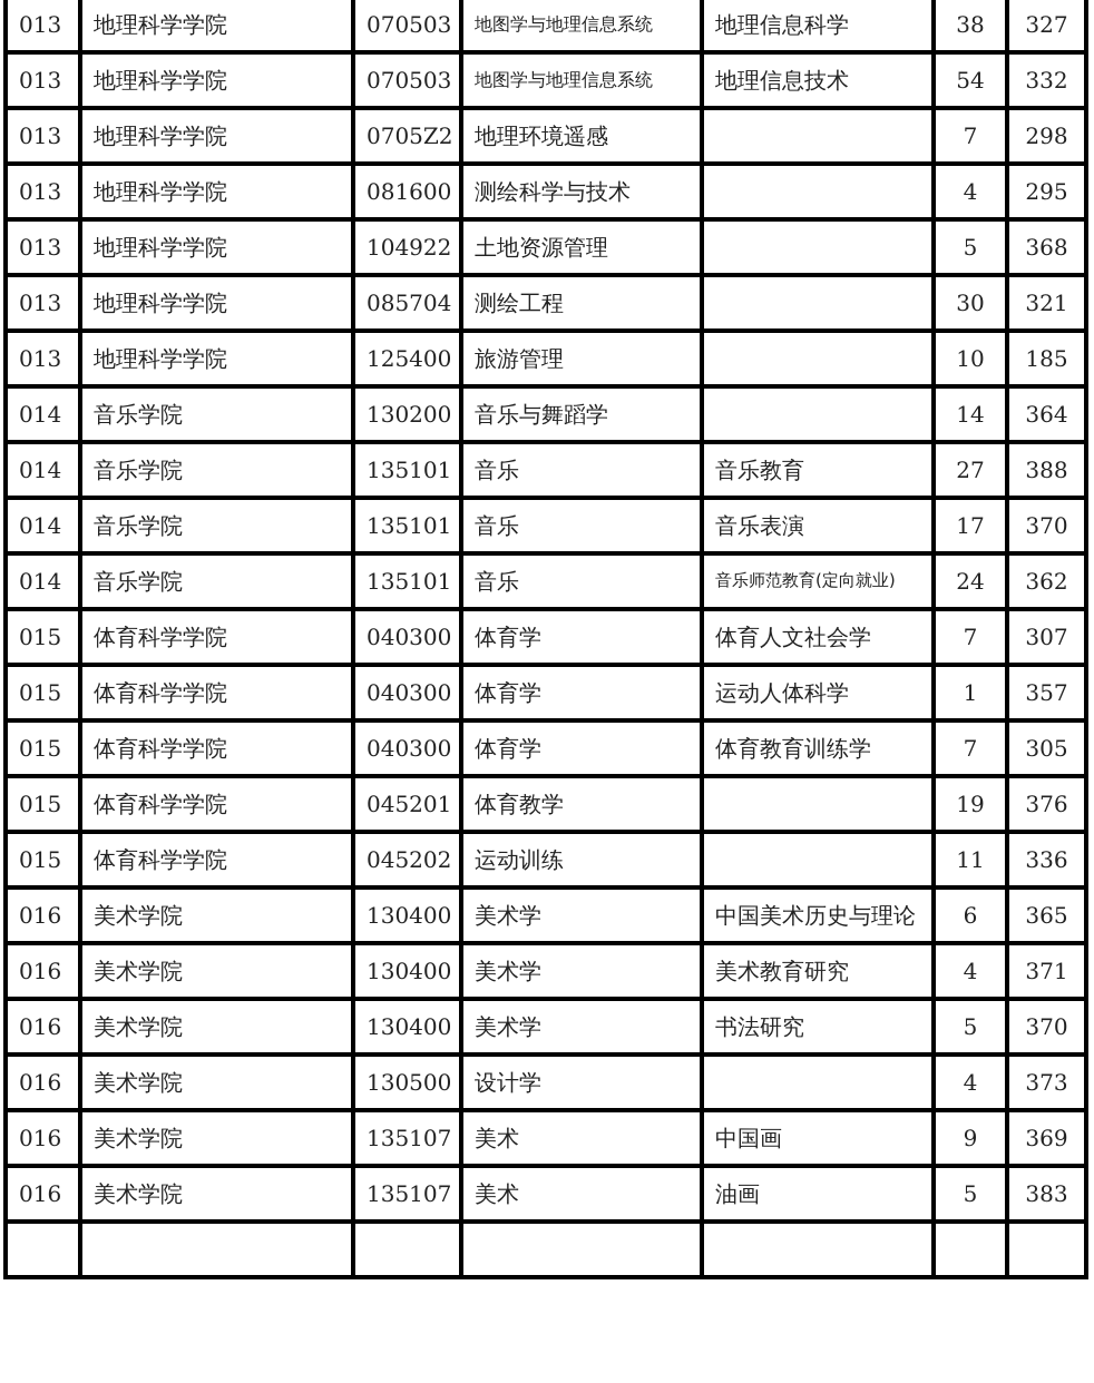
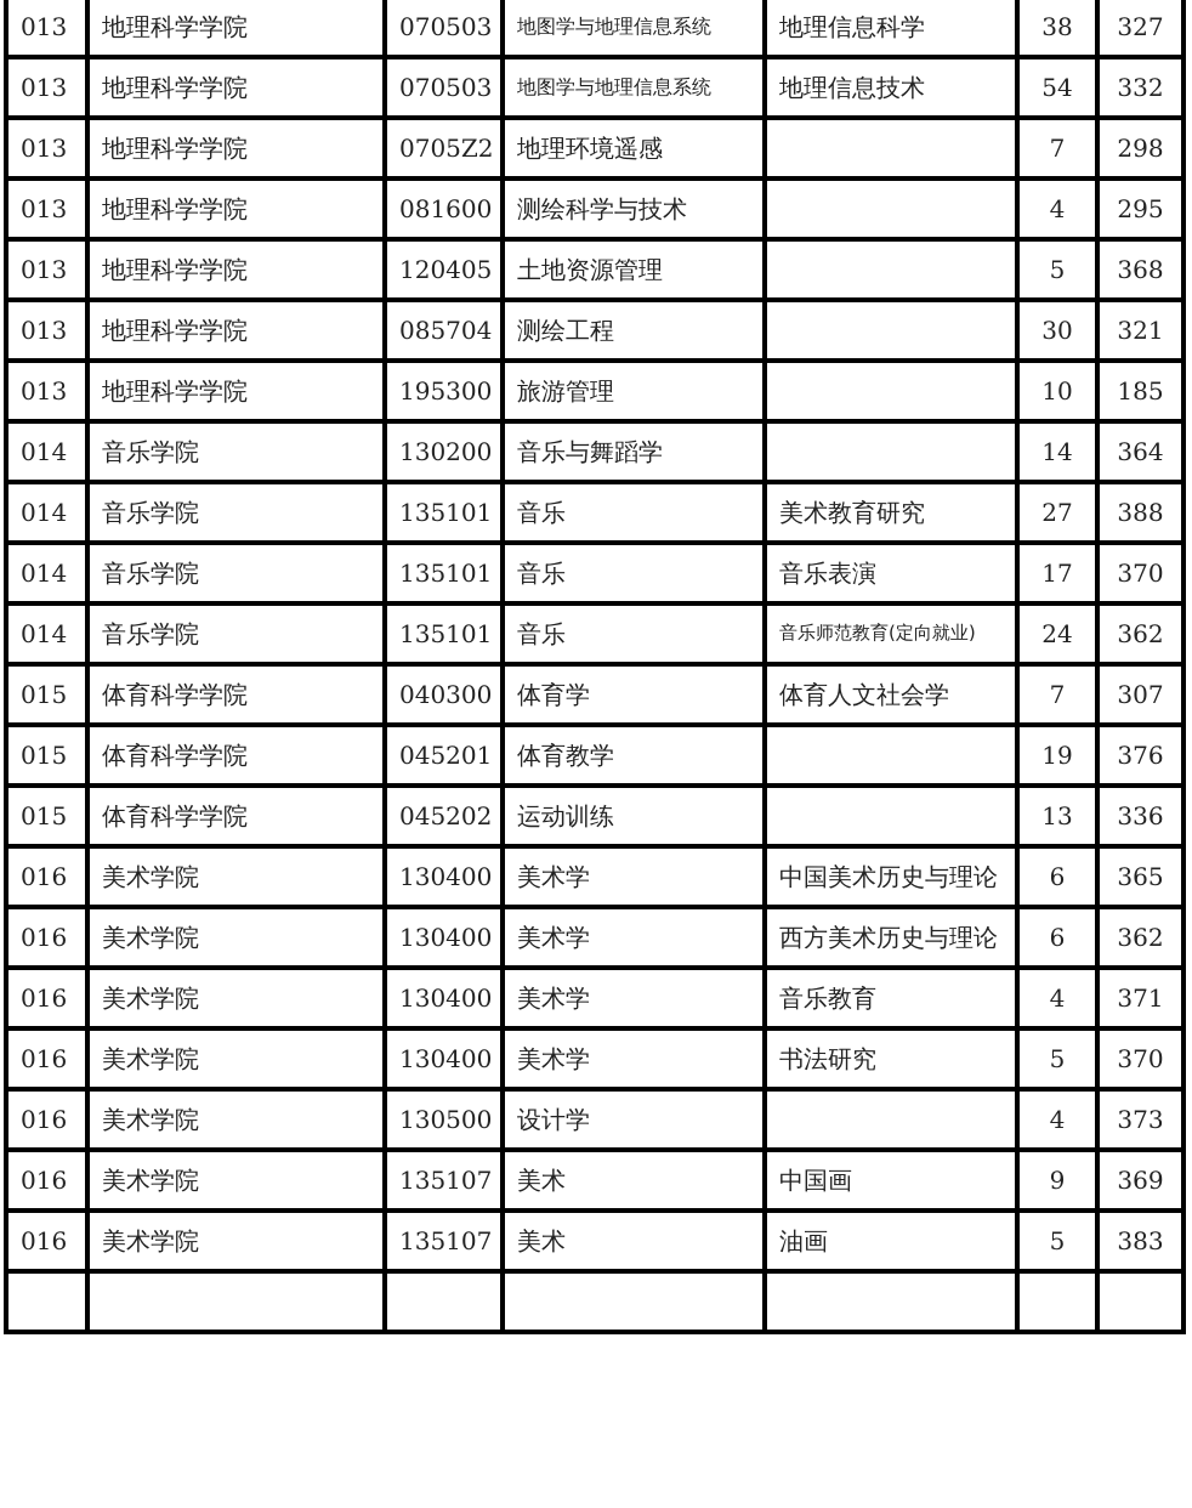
  013	地理科学学院	070503	地图学与地理信息系统	地理信息科学	38	327
  013	地理科学学院	070503	地图学与地理信息系统	地理信息技术	54	332
  013	地理科学学院	0705Z2	地理环境遥感		7	298
  013	地理科学学院	081600	测绘科学与技术		4	295
- 013	地理科学学院	104922	土地资源管理		5	368
+ 013	地理科学学院	120405	土地资源管理		5	368
  013	地理科学学院	085704	测绘工程		30	321
- 013	地理科学学院	125400	旅游管理		10	185
+ 013	地理科学学院	195300	旅游管理		10	185
  014	音乐学院	130200	音乐与舞蹈学		14	364
- 014	音乐学院	135101	音乐	音乐教育	27	388
+ 014	音乐学院	135101	音乐	美术教育研究	27	388
  014	音乐学院	135101	音乐	音乐表演	17	370
  014	音乐学院	135101	音乐	音乐师范教育(定向就业)	24	362
  015	体育科学学院	040300	体育学	体育人文社会学	7	307
- 015	体育科学学院	040300	体育学	运动人体科学	1	357
- 015	体育科学学院	040300	体育学	体育教育训练学	7	305
  015	体育科学学院	045201	体育教学		19	376
- 015	体育科学学院	045202	运动训练		11	336
+ 015	体育科学学院	045202	运动训练		13	336
  016	美术学院	130400	美术学	中国美术历史与理论	6	365
+ 016	美术学院	130400	美术学	西方美术历史与理论	6	362
- 016	美术学院	130400	美术学	美术教育研究	4	371
+ 016	美术学院	130400	美术学	音乐教育	4	371
  016	美术学院	130400	美术学	书法研究	5	370
  016	美术学院	130500	设计学		4	373
  016	美术学院	135107	美术	中国画	9	369
  016	美术学院	135107	美术	油画	5	383
